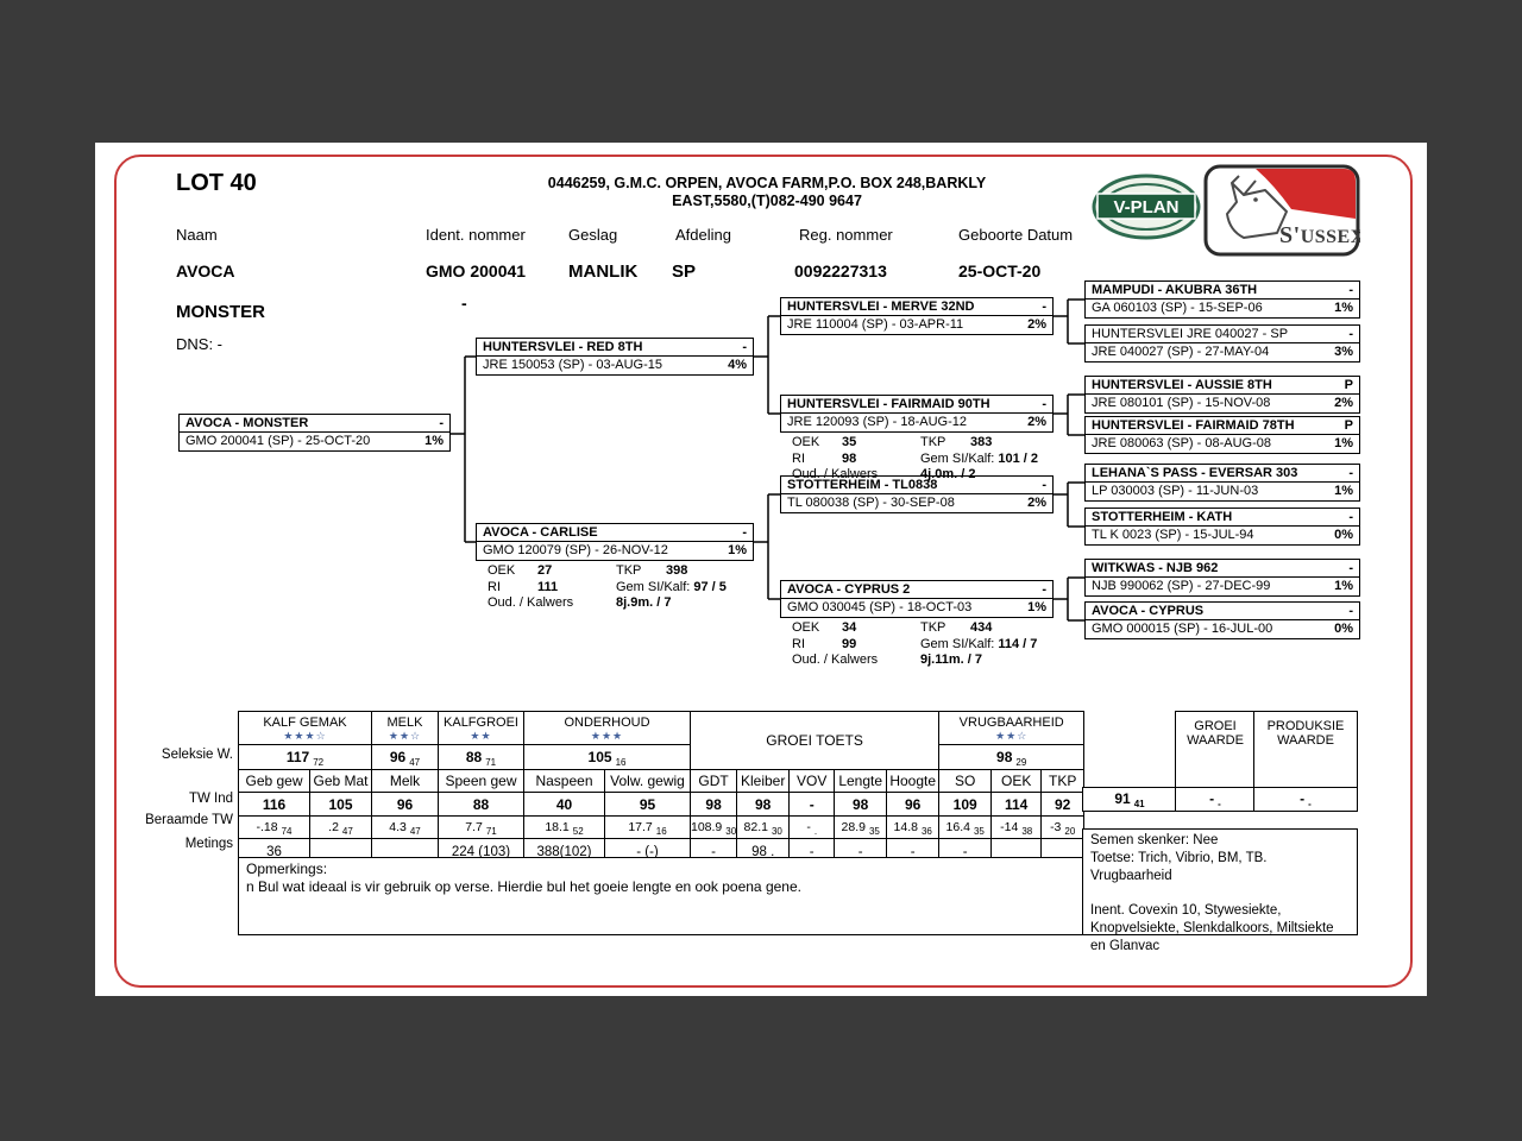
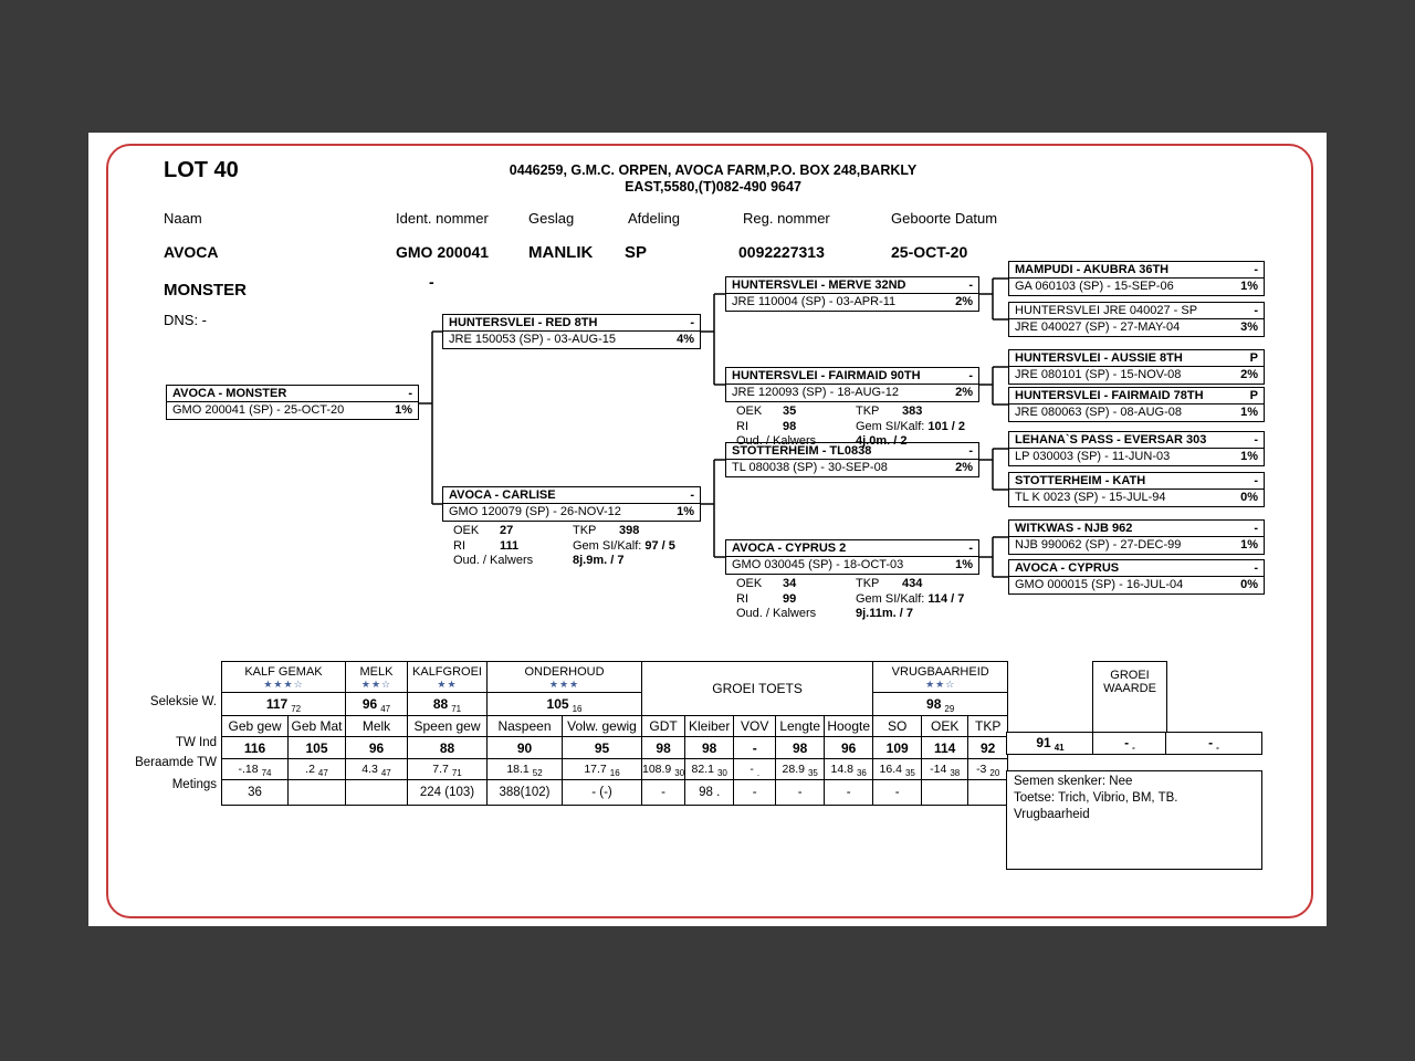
  LOT 40
  0446259, G.M.C. ORPEN, AVOCA FARM,P.O. BOX 248,BARKLY
  EAST,5580,(T)082-490 9647
- V-PLAN
- S'USSEX
  Naam
  Ident. nommer
  Geslag
  Afdeling
  Reg. nommer
  Geboorte Datum
  AVOCA
  GMO 200041
  MANLIK
  SP
  0092227313
  25-OCT-20
  MONSTER
  -
  DNS: -
  AVOCA - MONSTER
  -
  GMO 200041 (SP) - 25-OCT-20
  1%
  HUNTERSVLEI - RED 8TH
  -
  JRE 150053 (SP) - 03-AUG-15
  4%
  AVOCA - CARLISE
  -
  GMO 120079 (SP) - 26-NOV-12
  1%
  HUNTERSVLEI - MERVE 32ND
  -
  JRE 110004 (SP) - 03-APR-11
  2%
  HUNTERSVLEI - FAIRMAID 90TH
  -
  JRE 120093 (SP) - 18-AUG-12
  2%
  STOTTERHEIM - TL0838
  -
  TL 080038 (SP) - 30-SEP-08
  2%
  AVOCA - CYPRUS 2
  -
  GMO 030045 (SP) - 18-OCT-03
  1%
  MAMPUDI - AKUBRA 36TH
  -
  GA 060103 (SP) - 15-SEP-06
  1%
  HUNTERSVLEI JRE 040027 - SP
  -
  JRE 040027 (SP) - 27-MAY-04
  3%
  HUNTERSVLEI - AUSSIE 8TH
  P
  JRE 080101 (SP) - 15-NOV-08
  2%
  HUNTERSVLEI - FAIRMAID 78TH
  P
  JRE 080063 (SP) - 08-AUG-08
  1%
  LEHANA`S PASS - EVERSAR 303
  -
  LP 030003 (SP) - 11-JUN-03
  1%
  STOTTERHEIM - KATH
  -
  TL K 0023 (SP) - 15-JUL-94
  0%
  WITKWAS - NJB 962
  -
  NJB 990062 (SP) - 27-DEC-99
  1%
  AVOCA - CYPRUS
  -
- GMO 000015 (SP) - 16-JUL-00
+ GMO 000015 (SP) - 16-JUL-04
  0%
  OEK 35
  RI 98
  Oud. / Kalwers
  TKP 383
  Gem SI/Kalf: 101 / 2
  4j.0m. / 2
  OEK 27
  RI 111
  Oud. / Kalwers
  TKP 398
  Gem SI/Kalf: 97 / 5
  8j.9m. / 7
  OEK 34
  RI 99
  Oud. / Kalwers
  TKP 434
  Gem SI/Kalf: 114 / 7
  9j.11m. / 7
  Seleksie W.
  TW Ind
  Beraamde TW
  Metings
  KALF GEMAK★★★☆	MELK★★☆	KALFGROEI★★	ONDERHOUD★★★	GROEI TOETS	VRUGBAARHEID★★☆
  117 72	96 47	88 71	105 16	98 29
  Geb gew	Geb Mat	Melk	Speen gew	Naspeen	Volw. gewig	GDT	Kleiber	VOV	Lengte	Hoogte	SO	OEK	TKP
- 116	105	96	88	40	95	98	98	-	98	96	109	114	92
+ 116	105	96	88	90	95	98	98	-	98	96	109	114	92
  -.18 74	.2 47	4.3 47	7.7 71	18.1 52	17.7 16	108.9 30	82.1 30	- .	28.9 35	14.8 36	16.4 35	-14 38	-3 20
  36			224 (103)	388(102)	- (-)	-	98 .	-	-	-	-
  GROEI WAARDE
- PRODUKSIE WAARDE
  91 41
  - -
  - -
- Opmerkings:
- n Bul wat ideaal is vir gebruik op verse. Hierdie bul het goeie lengte en ook poena gene.
  Semen skenker: Nee
  Toetse: Trich, Vibrio, BM, TB. Vrugbaarheid
- Inent. Covexin 10, Stywesiekte, Knopvelsiekte, Slenkdalkoors, Miltsiekte en Glanvac
